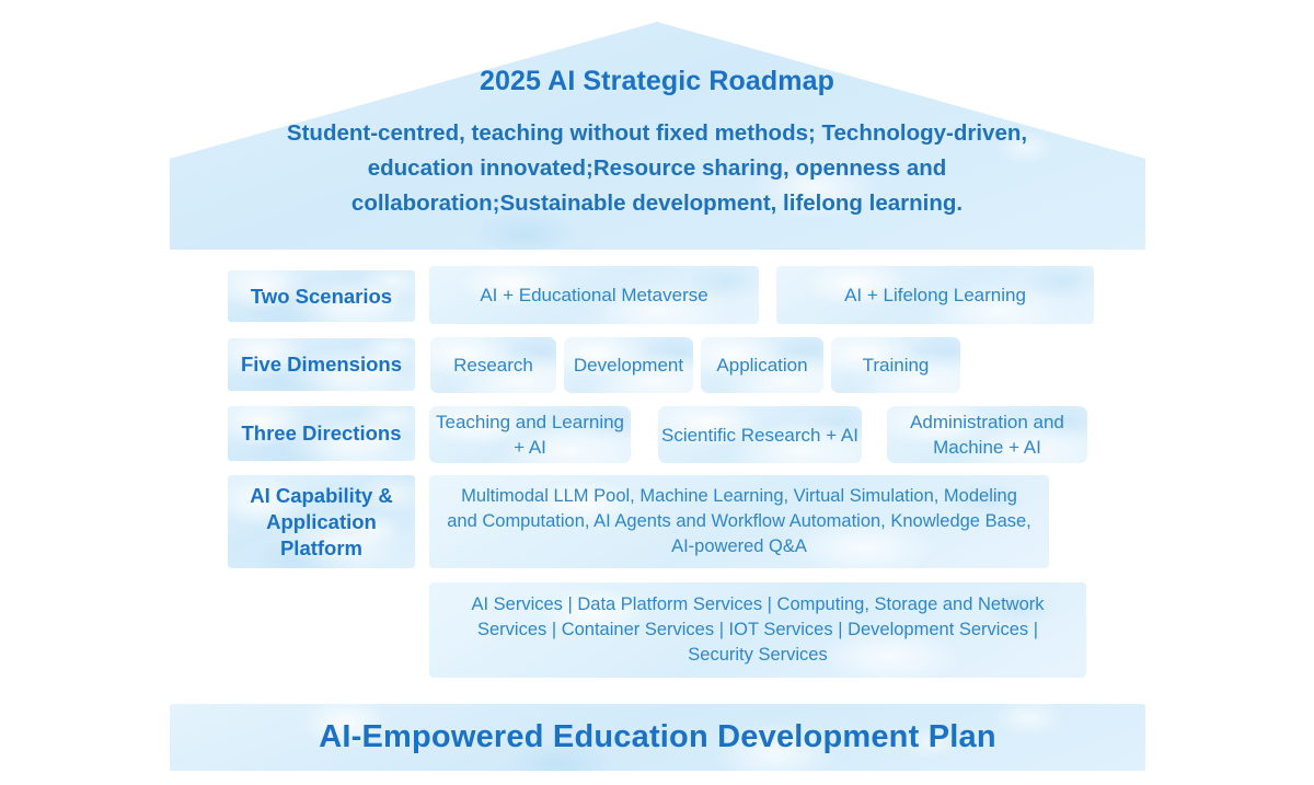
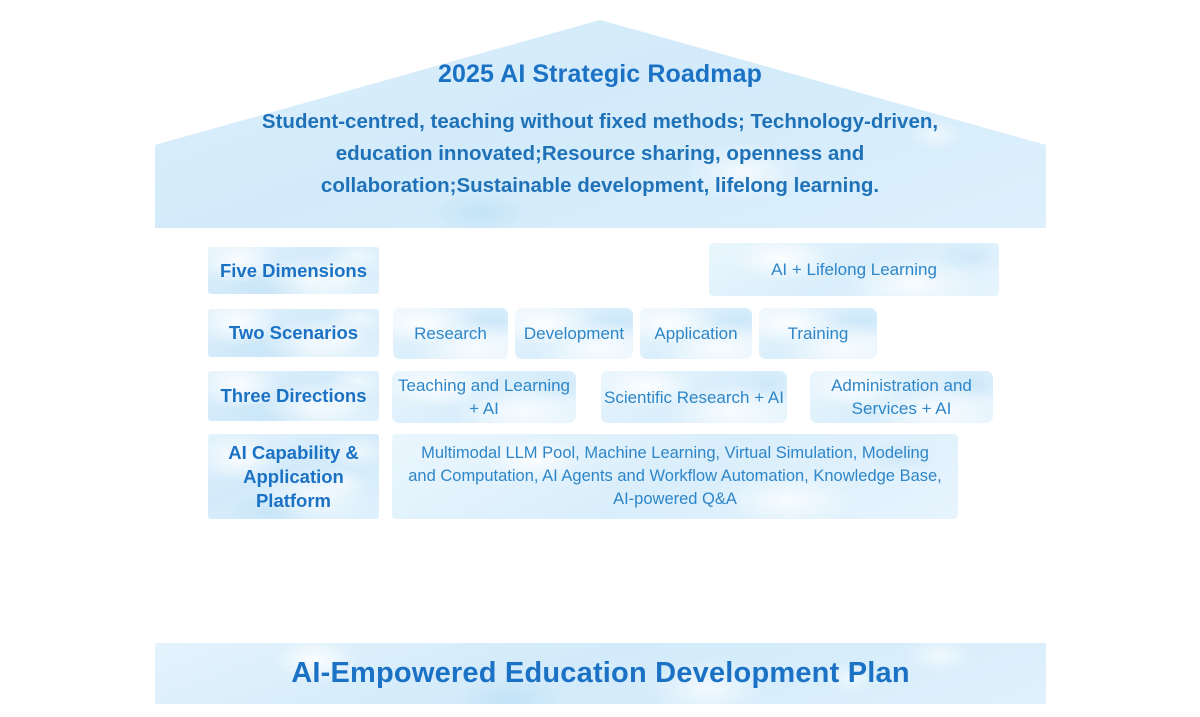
  2025 AI Strategic Roadmap
  Student-centred, teaching without fixed methods; Technology-driven, education innovated;Resource sharing, openness and collaboration;Sustainable development, lifelong learning.
- Two Scenarios
+ Five Dimensions
- AI + Educational Metaverse
  AI + Lifelong Learning
- Five Dimensions
+ Two Scenarios
  Research
  Development
  Application
  Training
  Three Directions
  Teaching and Learning + AI
  Scientific Research + AI
- Administration and Machine + AI
+ Administration and Services + AI
  AI Capability & Application Platform
  Multimodal LLM Pool, Machine Learning, Virtual Simulation, Modeling and Computation, AI Agents and Workflow Automation, Knowledge Base, AI-powered Q&A
- AI Services | Data Platform Services | Computing, Storage and Network Services | Container Services | IOT Services | Development Services | Security Services
  AI-Empowered Education Development Plan
